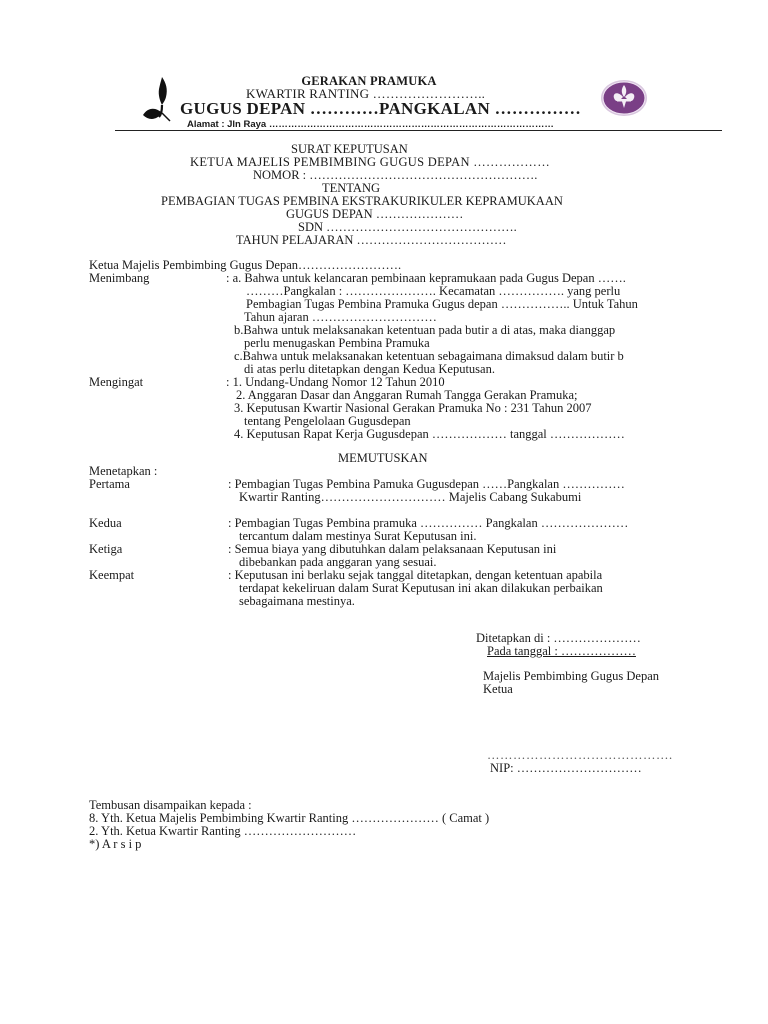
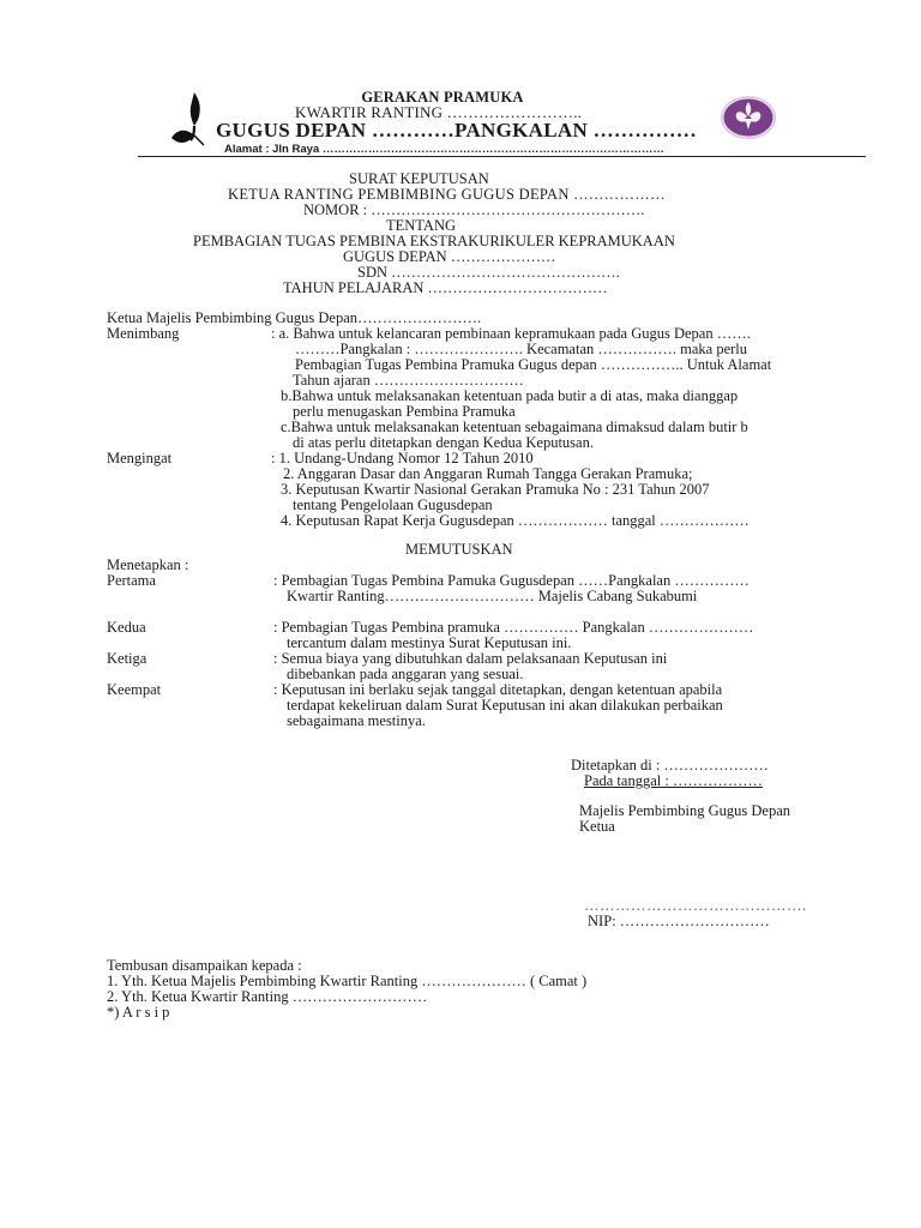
  GERAKAN PRAMUKA
  KWARTIR RANTING ……………………..
  GUGUS DEPAN …………PANGKALAN ……………
  Alamat : Jln Raya ………………………………………………………………………………
  SURAT KEPUTUSAN
- KETUA MAJELIS PEMBIMBING GUGUS DEPAN ………………
+ KETUA RANTING PEMBIMBING GUGUS DEPAN ………………
  NOMOR : ……………………………………………….
  TENTANG
  PEMBAGIAN TUGAS PEMBINA EKSTRAKURIKULER KEPRAMUKAAN
  GUGUS DEPAN …………………
  SDN ……………………………………….
  TAHUN PELAJARAN ………………………………
  Ketua Majelis Pembimbing Gugus Depan…………………….
  Menimbang
  : a. Bahwa untuk kelancaran pembinaan kepramukaan pada Gugus Depan …….
- ………Pangkalan : …………………. Kecamatan ……………. yang perlu
+ ………Pangkalan : …………………. Kecamatan ……………. maka perlu
- Pembagian Tugas Pembina Pramuka Gugus depan …………….. Untuk Tahun
+ Pembagian Tugas Pembina Pramuka Gugus depan …………….. Untuk Alamat
  Tahun ajaran …………………………
  b.Bahwa untuk melaksanakan ketentuan pada butir a di atas, maka dianggap
  perlu menugaskan Pembina Pramuka
  c.Bahwa untuk melaksanakan ketentuan sebagaimana dimaksud dalam butir b
  di atas perlu ditetapkan dengan Kedua Keputusan.
  Mengingat
  : 1. Undang-Undang Nomor 12 Tahun 2010
  2. Anggaran Dasar dan Anggaran Rumah Tangga Gerakan Pramuka;
  3. Keputusan Kwartir Nasional Gerakan Pramuka No : 231 Tahun 2007
  tentang Pengelolaan Gugusdepan
  4. Keputusan Rapat Kerja Gugusdepan ……………… tanggal ………………
  MEMUTUSKAN
  Menetapkan :
  Pertama
  : Pembagian Tugas Pembina Pamuka Gugusdepan ……Pangkalan ……………
  Kwartir Ranting………………………… Majelis Cabang Sukabumi
  Kedua
  : Pembagian Tugas Pembina pramuka …………… Pangkalan …………………
  tercantum dalam mestinya Surat Keputusan ini.
  Ketiga
  : Semua biaya yang dibutuhkan dalam pelaksanaan Keputusan ini
  dibebankan pada anggaran yang sesuai.
  Keempat
  : Keputusan ini berlaku sejak tanggal ditetapkan, dengan ketentuan apabila
  terdapat kekeliruan dalam Surat Keputusan ini akan dilakukan perbaikan
  sebagaimana mestinya.
  Ditetapkan di : …………………
  Pada tanggal : ………………
  Majelis Pembimbing Gugus Depan
  Ketua
  …………………………………….
  NIP: …………………………
  Tembusan disampaikan kepada :
- 8. Yth. Ketua Majelis Pembimbing Kwartir Ranting ………………… ( Camat )
+ 1. Yth. Ketua Majelis Pembimbing Kwartir Ranting ………………… ( Camat )
  2. Yth. Ketua Kwartir Ranting ………………………
  *) A r s i p
